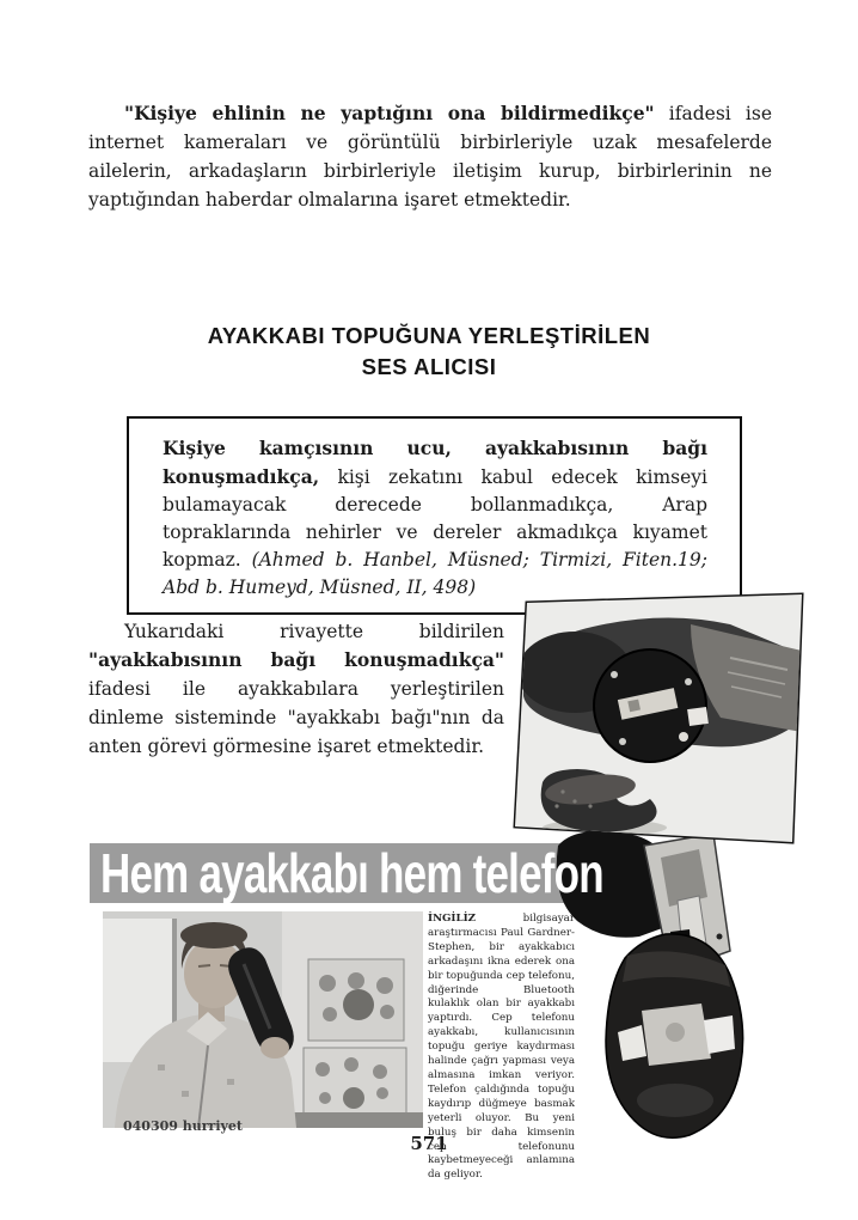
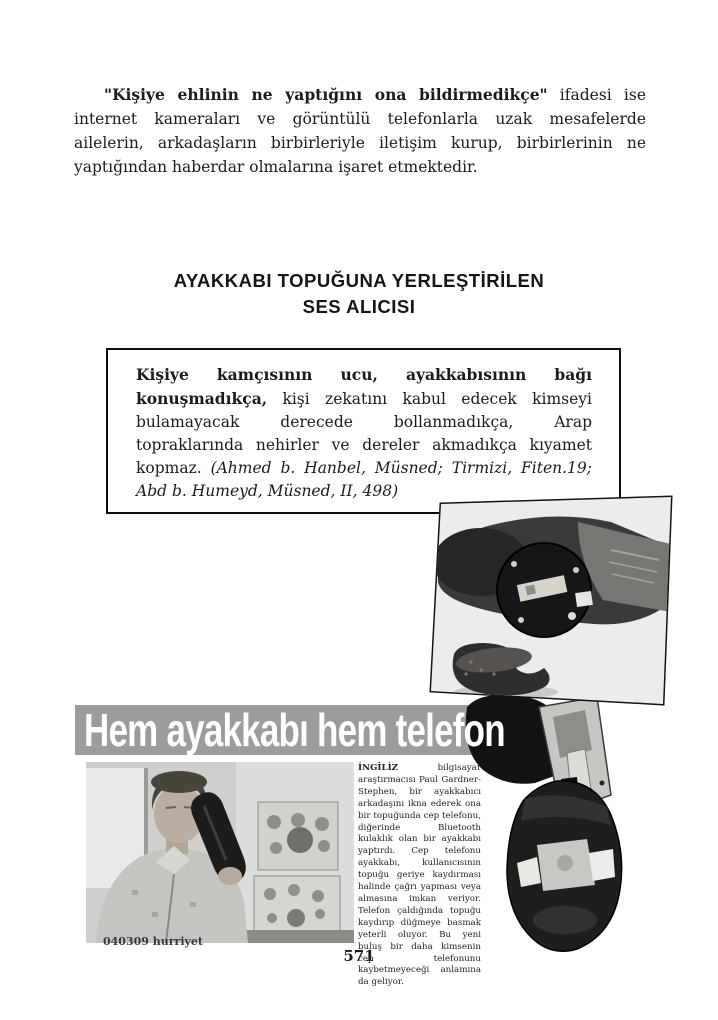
- "Kişiye ehlinin ne yaptığını ona bildirmedikçe" ifadesi ise internet kameraları ve görüntülü birbirleriyle uzak mesafelerde ailelerin, arkadaşların birbirleriyle iletişim kurup, birbirlerinin ne yaptığından haberdar olmalarına işaret etmektedir.
+ "Kişiye ehlinin ne yaptığını ona bildirmedikçe" ifadesi ise internet kameraları ve görüntülü telefonlarla uzak mesafelerde ailelerin, arkadaşların birbirleriyle iletişim kurup, birbirlerinin ne yaptığından haberdar olmalarına işaret etmektedir.
  AYAKKABI TOPUĞUNA YERLEŞTİRİLEN
  SES ALICISI
  Kişiye kamçısının ucu, ayakkabısının bağı konuşmadıkça, kişi zekatını kabul edecek kimseyi bulamayacak derecede bollanmadıkça, Arap topraklarında nehirler ve dereler akmadıkça kıyamet kopmaz. (Ahmed b. Hanbel, Müsned; Tirmizi, Fiten.19; Abd b. Humeyd, Müsned, II, 498)
- Yukarıdaki rivayette bildirilen "ayakkabısının bağı konuşmadıkça" ifadesi ile ayakkabılara yerleştirilen dinleme sisteminde "ayakkabı bağı"nın da anten görevi görmesine işaret etmektedir.
  Hem ayakkabı hem telefon
  İNGİLİZ bilgisayar araştırmacısı Paul Gardner-Stephen, bir ayakkabıcı arkadaşını ikna ederek ona bir topuğunda cep telefonu, diğerinde Bluetooth kulaklık olan bir ayakkabı yaptırdı. Cep telefonu ayakkabı, kullanıcısının topuğu geriye kaydırması halinde çağrı yapması veya almasına imkan veriyor. Telefon çaldığında topuğu kaydırıp düğmeye basmak yeterli oluyor. Bu yeni buluş bir daha kimsenin cep telefonunu kaybetmeyeceği anlamına da geliyor.
  040309 hurriyet
  571
